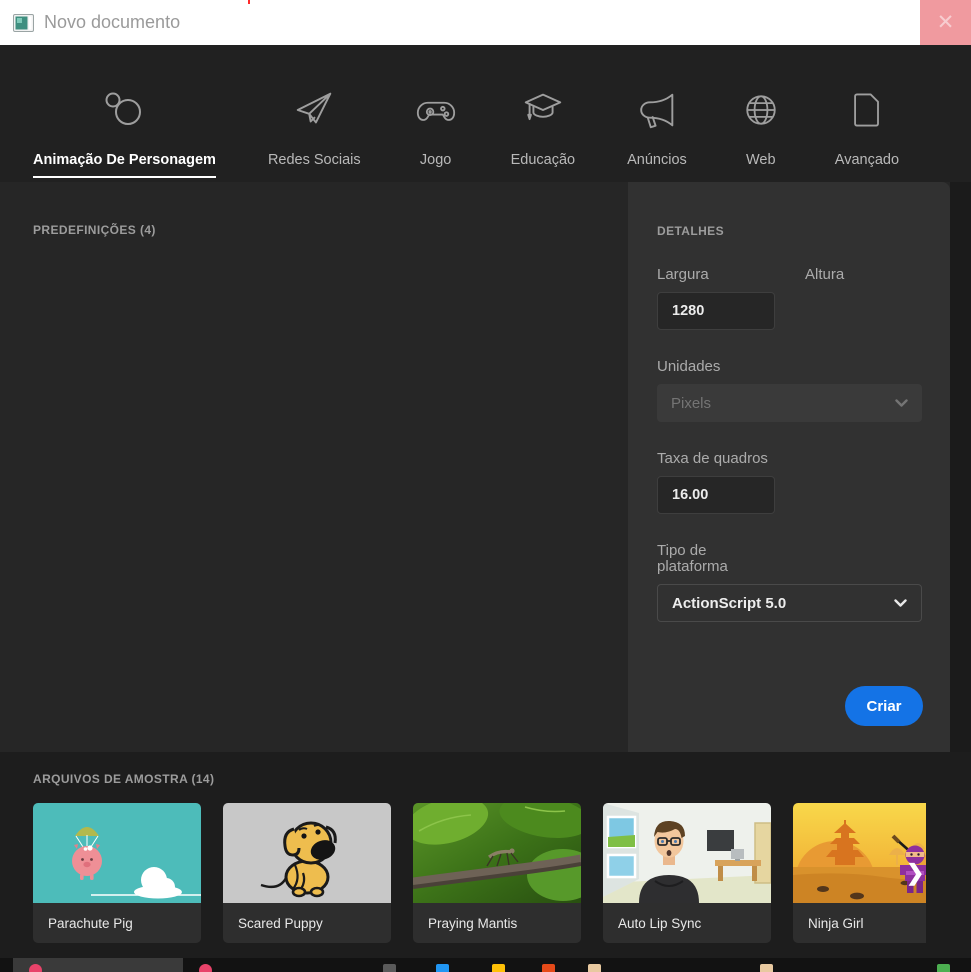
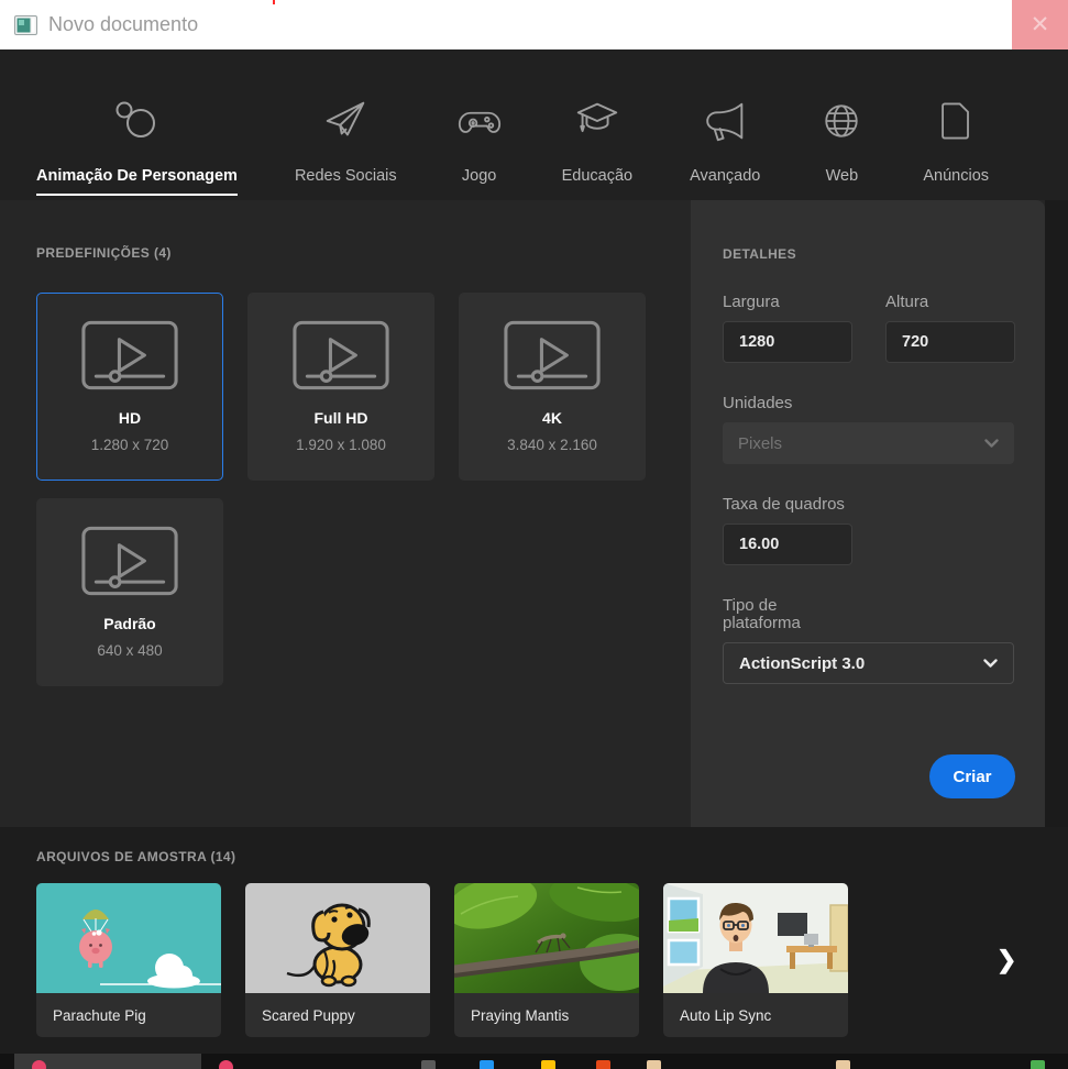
  Novo documento
  ✕
  Animação De Personagem
  Redes Sociais
  Jogo
  Educação
- Anúncios
+ Avançado
  Web
- Avançado
+ Anúncios
  PREDEFINIÇÕES (4)
+ HD
+ 1.280 x 720
+ Full HD
+ 1.920 x 1.080
+ 4K
+ 3.840 x 2.160
+ Padrão
+ 640 x 480
  DETALHES
  Largura
  1280
  Altura
+ 720
  Unidades
  Pixels
  Taxa de quadros
  16.00
  Tipo de
  plataforma
- ActionScript 5.0
+ ActionScript 3.0
  Criar
  ARQUIVOS DE AMOSTRA (14)
  Parachute Pig
  Scared Puppy
  Praying Mantis
  Auto Lip Sync
- Ninja Girl
  ❯
